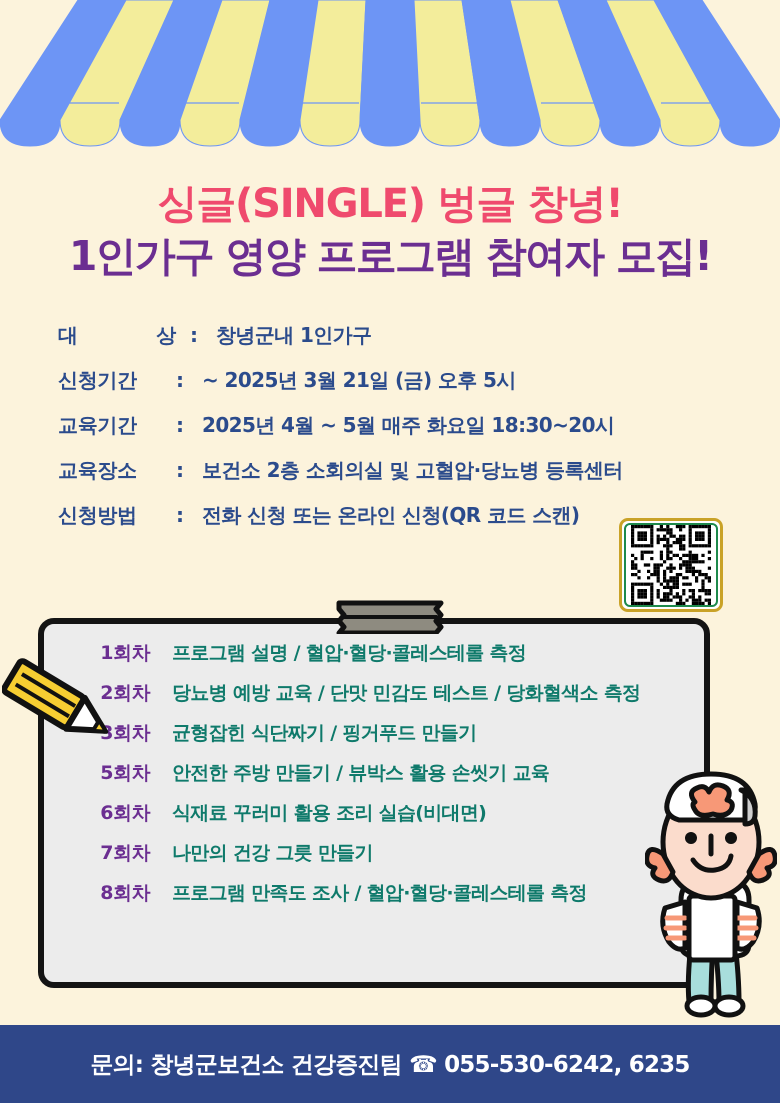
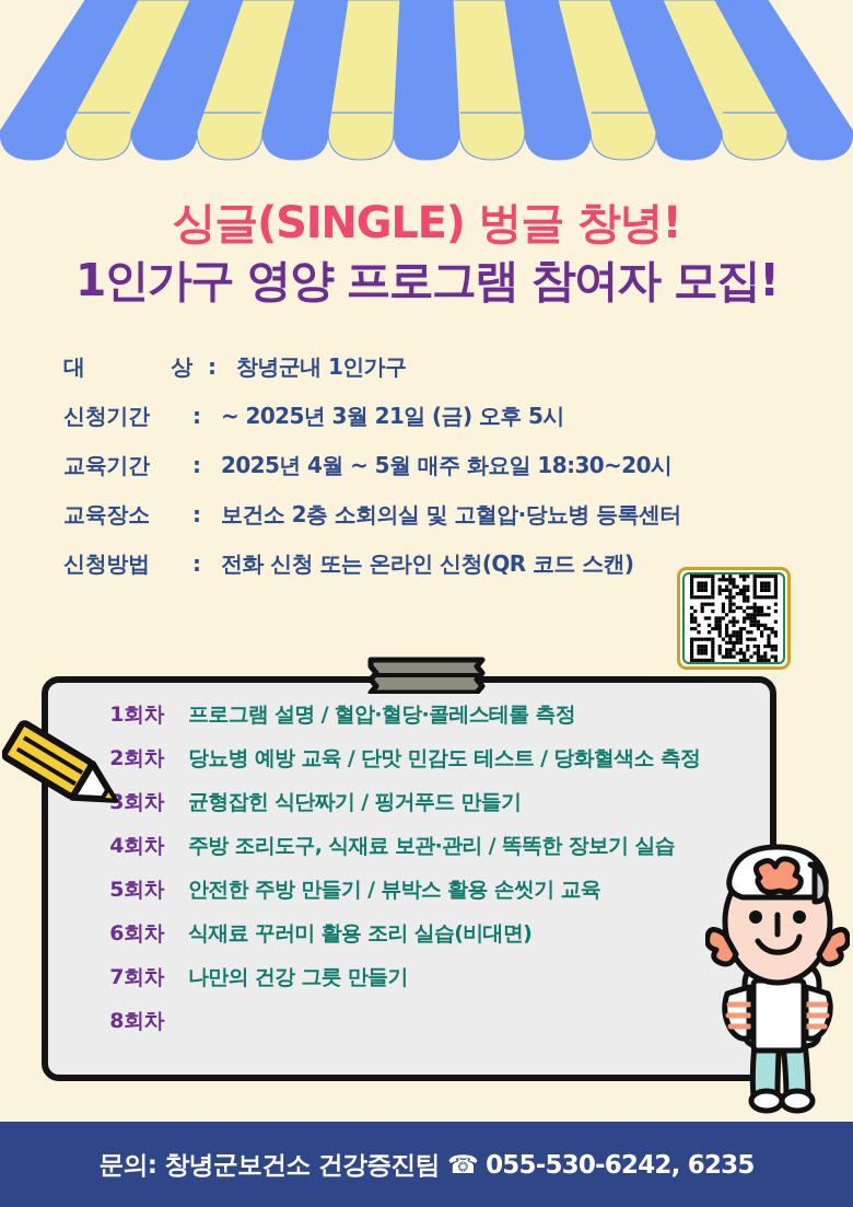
  싱글(SINGLE) 벙글 창녕!
  1인가구 영양 프로그램 참여자 모집!
  대
  상
  :
  창녕군내 1인가구
  신청기간
  :
  ~ 2025년 3월 21일 (금) 오후 5시
  교육기간
  :
  2025년 4월 ~ 5월 매주 화요일 18:30~20시
  교육장소
  :
  보건소 2층 소회의실 및 고혈압·당뇨병 등록센터
  신청방법
  :
  전화 신청 또는 온라인 신청(QR 코드 스캔)
  1회차
  프로그램 설명 / 혈압·혈당·콜레스테롤 측정
  2회차
  당뇨병 예방 교육 / 단맛 민감도 테스트 / 당화혈색소 측정
  균형잡힌 식단짜기 / 핑거푸드 만들기
+ 4회차
+ 주방 조리도구, 식재료 보관·관리 / 똑똑한 장보기 실습
  5회차
  안전한 주방 만들기 / 뷰박스 활용 손씻기 교육
  6회차
  식재료 꾸러미 활용 조리 실습(비대면)
  7회차
  나만의 건강 그릇 만들기
  8회차
- 프로그램 만족도 조사 / 혈압·혈당·콜레스테롤 측정
  문의: 창녕군보건소 건강증진팀 ☎ 055-530-6242, 6235
